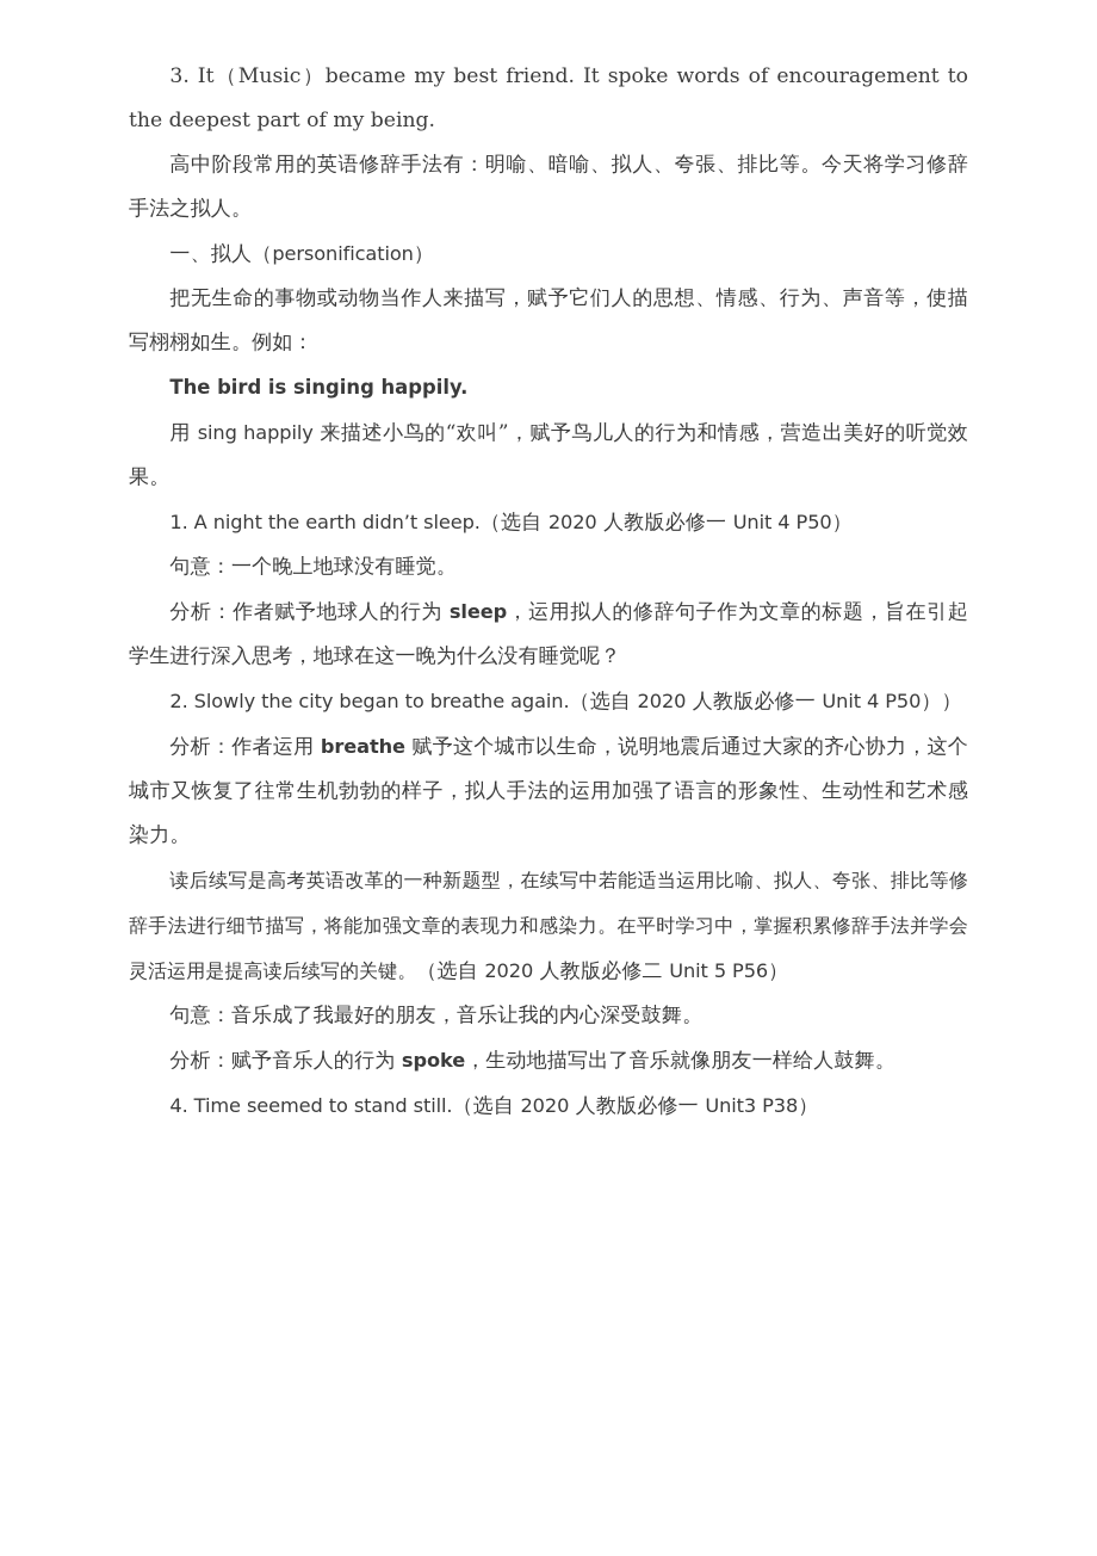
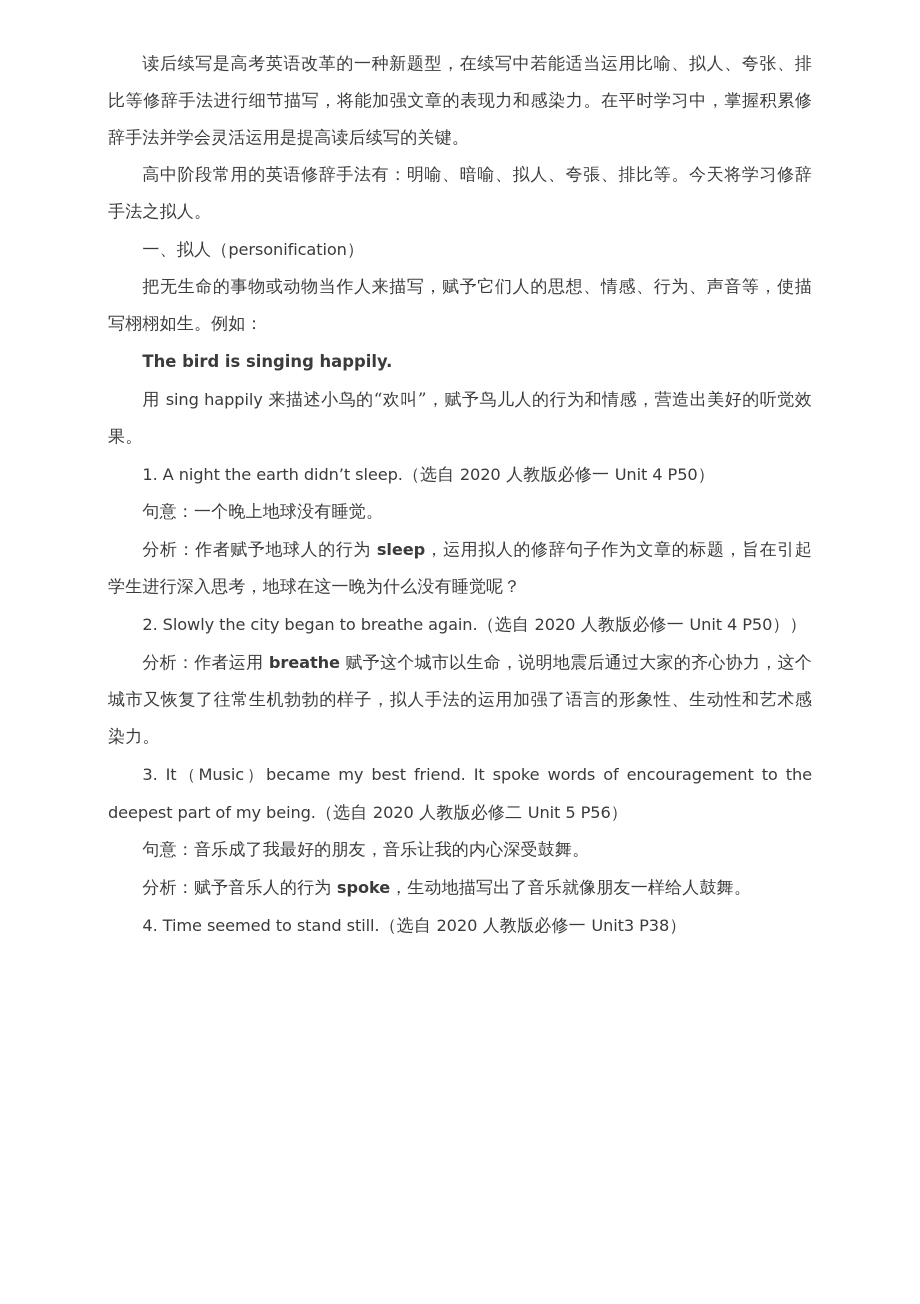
- 3. It（Music）became my best friend. It spoke words of encouragement to the deepest part of my being.
+ 读后续写是高考英语改革的一种新题型，在续写中若能适当运用比喻、拟人、夸张、排比等修辞手法进行细节描写，将能加强文章的表现力和感染力。在平时学习中，掌握积累修辞手法并学会灵活运用是提高读后续写的关键。
  高中阶段常用的英语修辞手法有：明喻、暗喻、拟人、夸張、排比等。今天将学习修辞手法之拟人。
  一、拟人（personification）
  把无生命的事物或动物当作人来描写，赋予它们人的思想、情感、行为、声音等，使描写栩栩如生。例如：
  The bird is singing happily.
  用 sing happily 来描述小鸟的“欢叫”，赋予鸟儿人的行为和情感，营造出美好的听觉效果。
  1. A night the earth didn’t sleep.（选自 2020 人教版必修一 Unit 4 P50）
  句意：一个晚上地球没有睡觉。
  分析：作者赋予地球人的行为 sleep，运用拟人的修辞句子作为文章的标题，旨在引起学生进行深入思考，地球在这一晚为什么没有睡觉呢？
  2. Slowly the city began to breathe again.（选自 2020 人教版必修一 Unit 4 P50））
  分析：作者运用 breathe 赋予这个城市以生命，说明地震后通过大家的齐心协力，这个城市又恢复了往常生机勃勃的样子，拟人手法的运用加强了语言的形象性、生动性和艺术感染力。
- 读后续写是高考英语改革的一种新题型，在续写中若能适当运用比喻、拟人、夸张、排比等修辞手法进行细节描写，将能加强文章的表现力和感染力。在平时学习中，掌握积累修辞手法并学会灵活运用是提高读后续写的关键。（选自 2020 人教版必修二 Unit 5 P56）
+ 3. It（Music）became my best friend. It spoke words of encouragement to the deepest part of my being.（选自 2020 人教版必修二 Unit 5 P56）
  句意：音乐成了我最好的朋友，音乐让我的内心深受鼓舞。
  分析：赋予音乐人的行为 spoke，生动地描写出了音乐就像朋友一样给人鼓舞。
  4. Time seemed to stand still.（选自 2020 人教版必修一 Unit3 P38）
